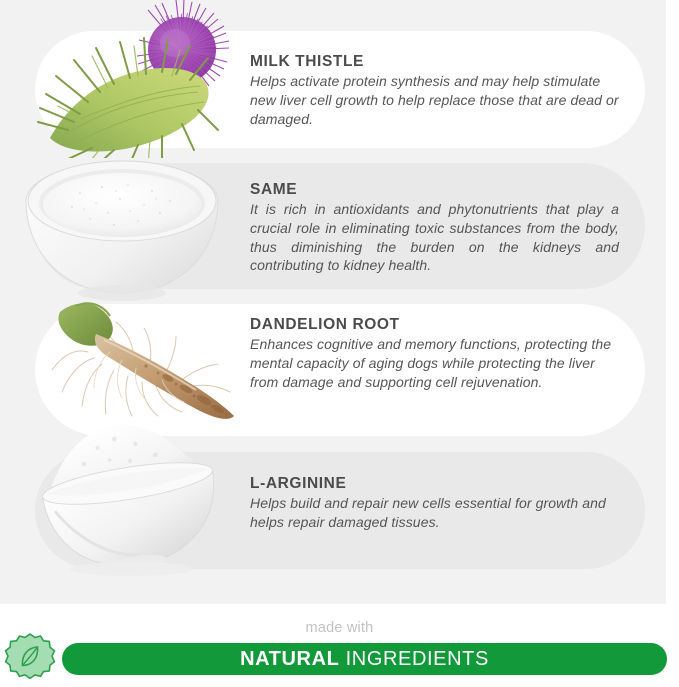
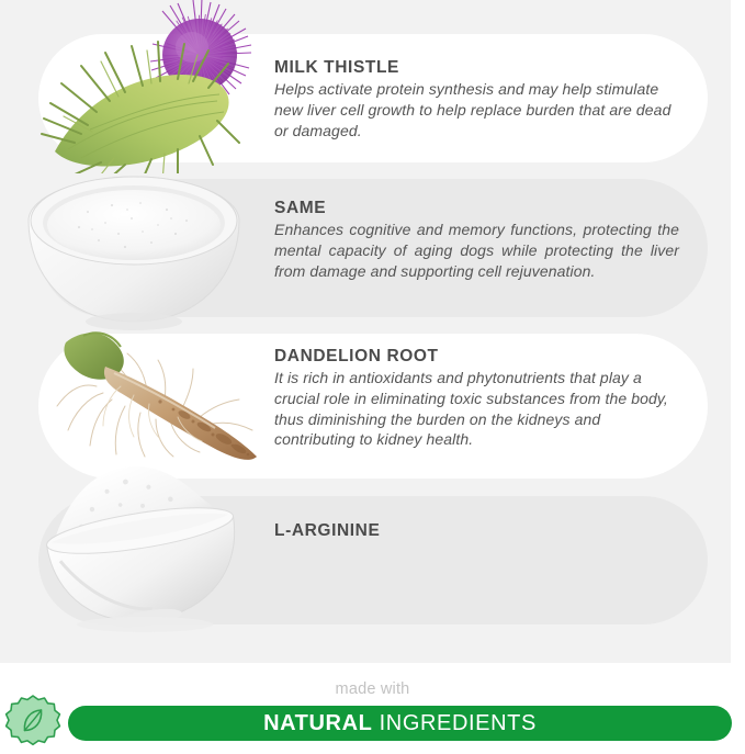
  MILK THISTLE
- Helps activate protein synthesis and may help stimulate new liver cell growth to help replace those that are dead or damaged.
+ Helps activate protein synthesis and may help stimulate new liver cell growth to help replace burden that are dead or damaged.
  SAME
- It is rich in antioxidants and phytonutrients that play a crucial role in eliminating toxic substances from the body, thus diminishing the burden on the kidneys and contributing to kidney health.
+ Enhances cognitive and memory functions, protecting the mental capacity of aging dogs while protecting the liver from damage and supporting cell rejuvenation.
  DANDELION ROOT
- Enhances cognitive and memory functions, protecting the mental capacity of aging dogs while protecting the liver from damage and supporting cell rejuvenation.
+ It is rich in antioxidants and phytonutrients that play a crucial role in eliminating toxic substances from the body, thus diminishing the burden on the kidneys and contributing to kidney health.
  L-ARGININE
- Helps build and repair new cells essential for growth and helps repair damaged tissues.
  made with
  NATURAL INGREDIENTS
